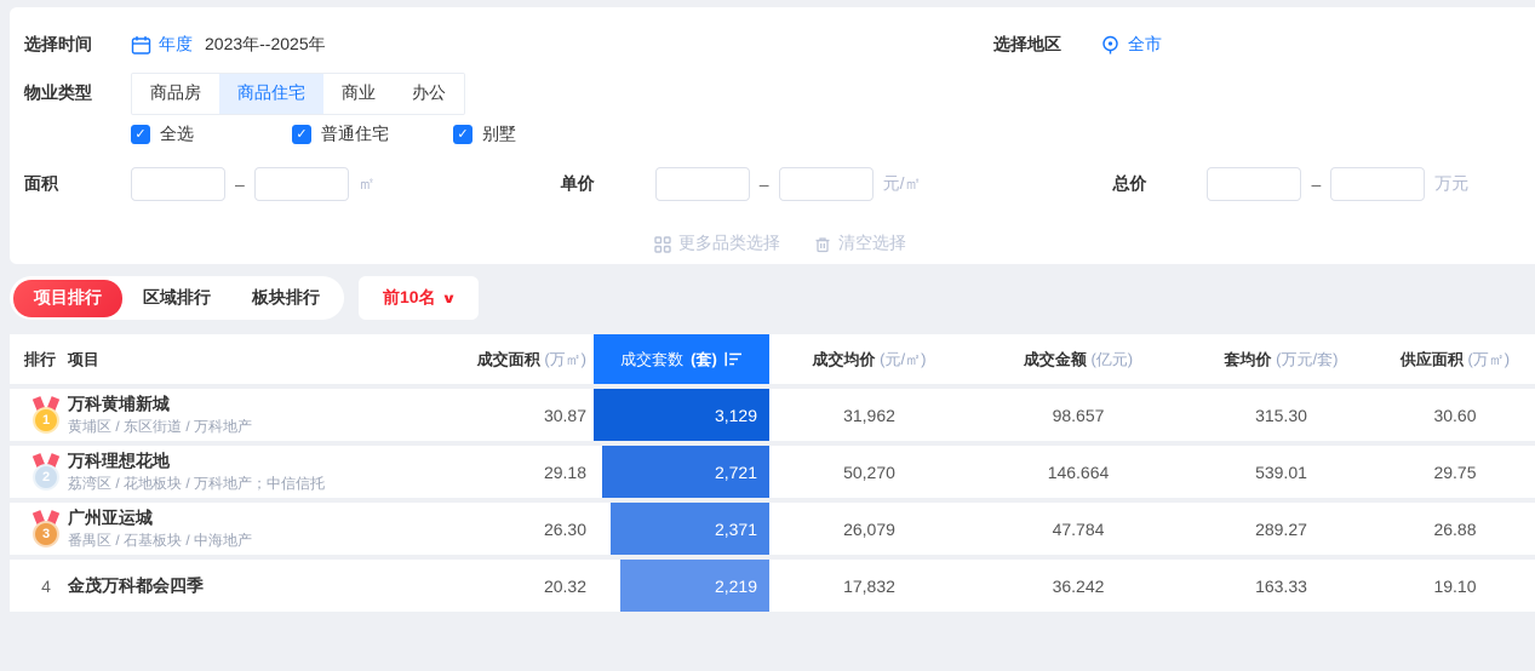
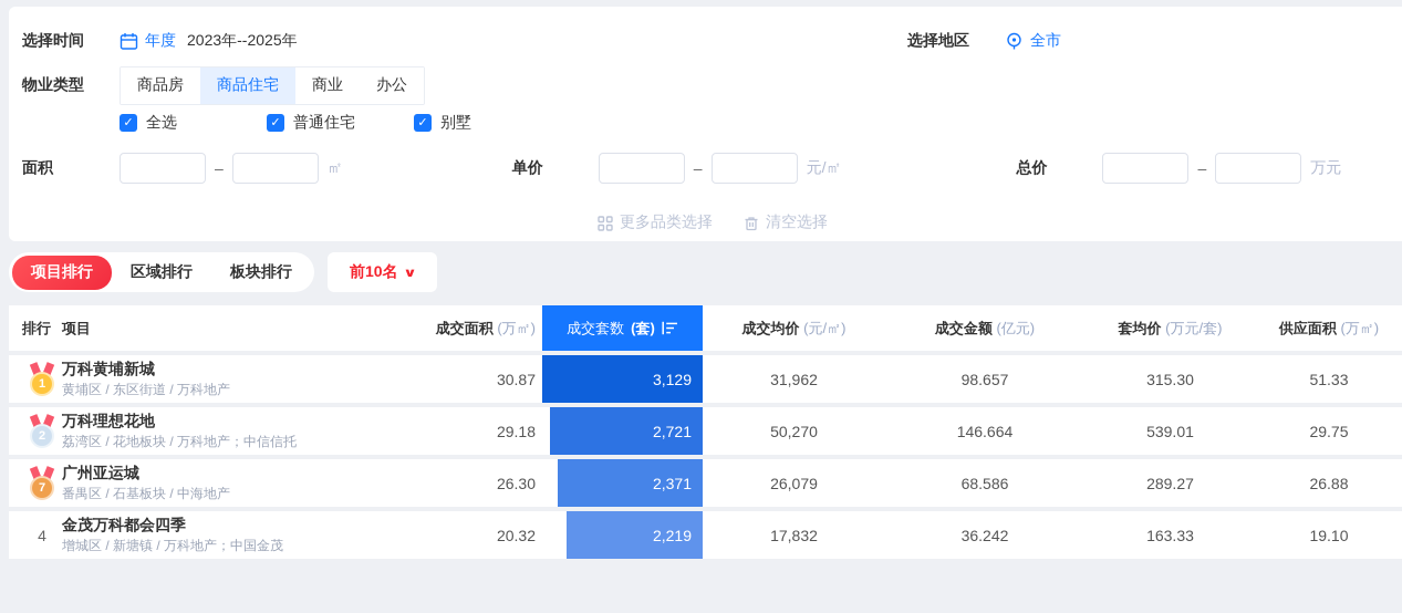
  选择时间
  年度
  2023年--2025年
  选择地区
  全市
  物业类型
  商品房
  商品住宅
  商业
  办公
  ✓
  全选
  ✓
  普通住宅
  ✓
  别墅
  面积
  –
  ㎡
  单价
  –
  元/㎡
  总价
  –
  万元
  更多品类选择
  清空选择
  项目排行
  区域排行
  板块排行
  前10名
  ∨
  排行
  项目
  成交面积 (万㎡)
  成交套数
  (套)
  成交均价 (元/㎡)
  成交金额 (亿元)
  套均价 (万元/套)
  供应面积 (万㎡)
  1
  万科黄埔新城
  黄埔区 / 东区街道 / 万科地产
  30.87
  3,129
  31,962
  98.657
  315.30
- 30.60
+ 51.33
  2
  万科理想花地
  荔湾区 / 花地板块 / 万科地产；中信信托
  29.18
  2,721
  50,270
  146.664
  539.01
  29.75
- 3
+ 7
  广州亚运城
  番禺区 / 石基板块 / 中海地产
  26.30
  2,371
  26,079
- 47.784
+ 68.586
  289.27
  26.88
  4
  金茂万科都会四季
+ 增城区 / 新塘镇 / 万科地产；中国金茂
  20.32
  2,219
  17,832
  36.242
  163.33
  19.10
